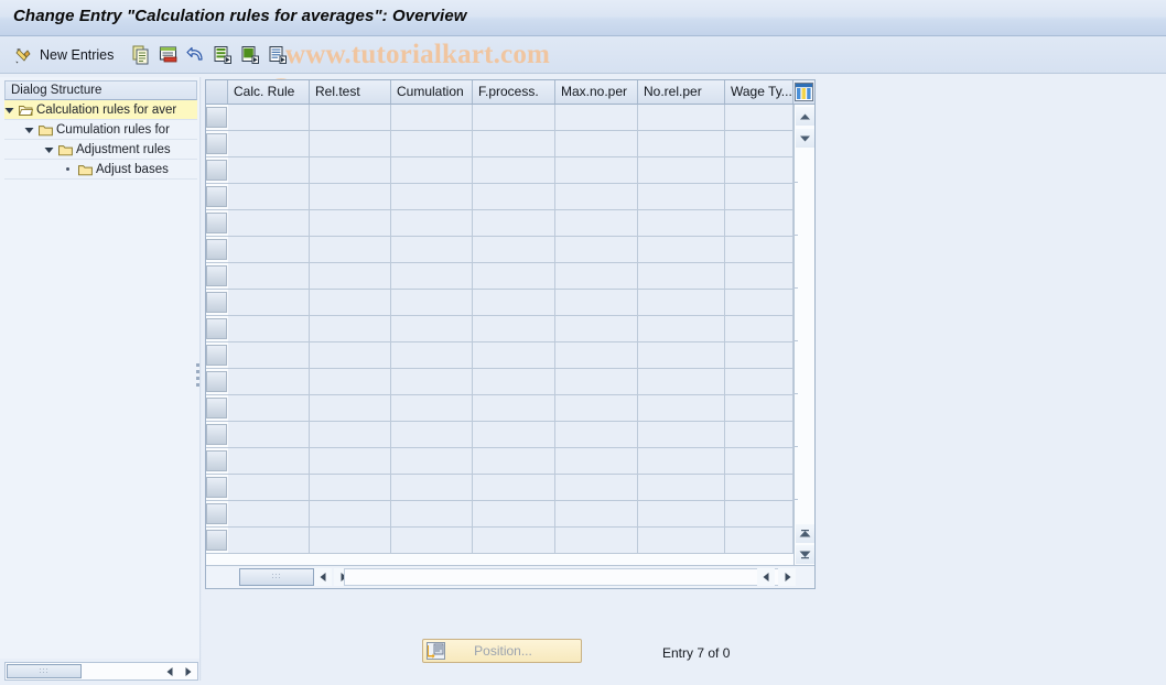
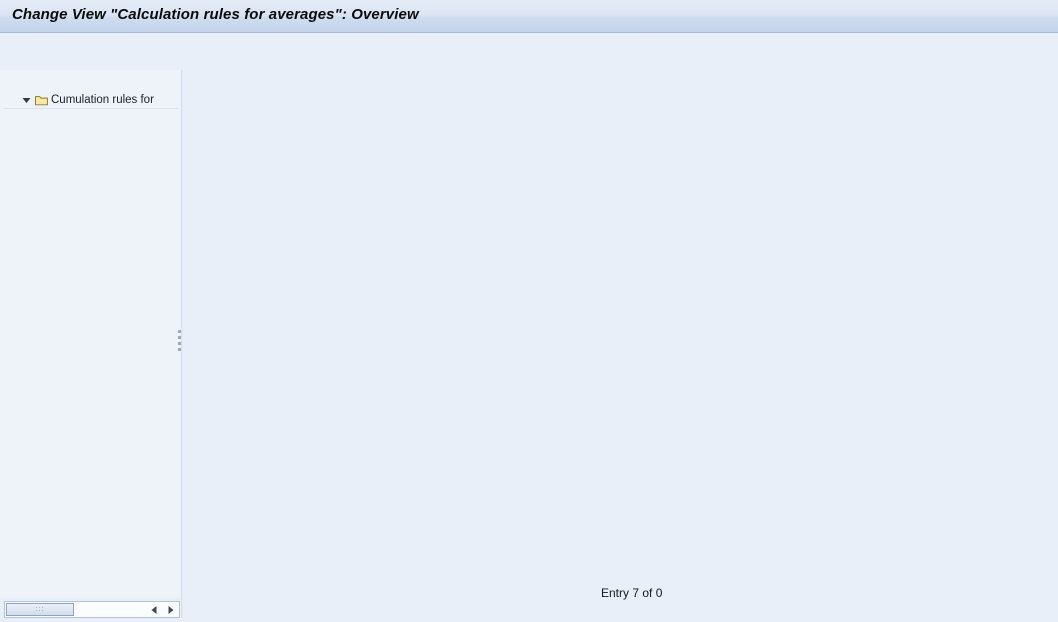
- Change Entry "Calculation rules for averages": Overview
+ Change View "Calculation rules for averages": Overview
- New Entries
- www.tutorialkart.com
- Dialog Structure
- Calculation rules for aver
  Cumulation rules for
- Adjustment rules
- Adjust bases
- Wage Ty...
- No.rel.per
- Max.no.per
- F.process.
- Cumulation
- Rel.test
- Calc. Rule
- Position...
  Entry 7 of 0
